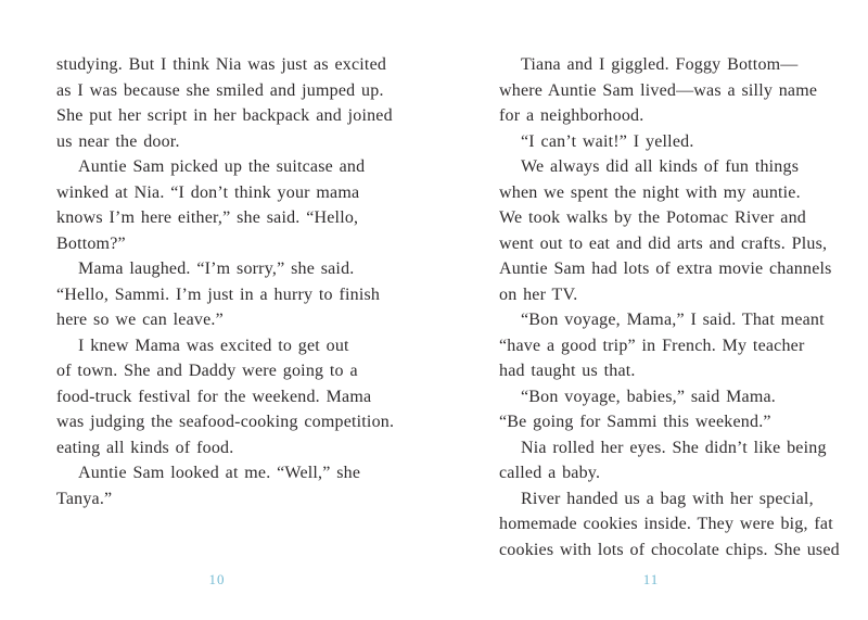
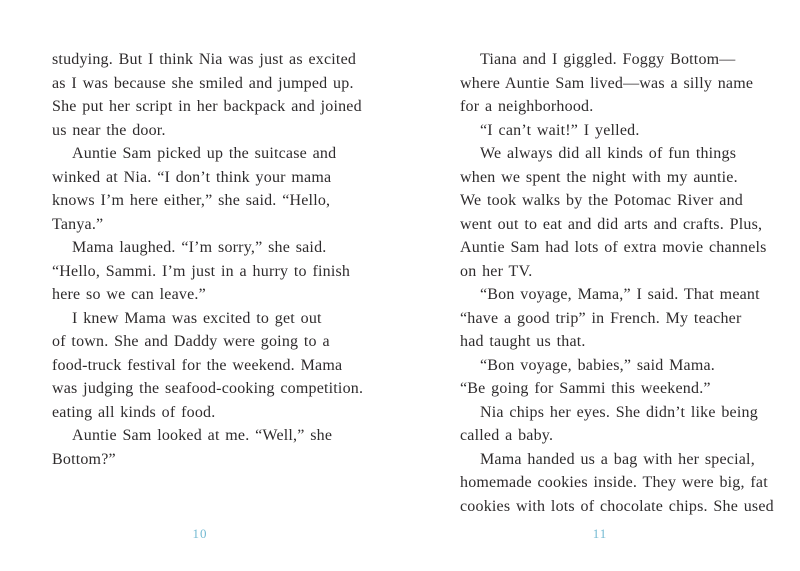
  studying. But I think Nia was just as excited
  as I was because she smiled and jumped up.
  She put her script in her backpack and joined
  us near the door.
  Auntie Sam picked up the suitcase and
  winked at Nia. “I don’t think your mama
  knows I’m here either,” she said. “Hello,
- Bottom?”
+ Tanya.”
  Mama laughed. “I’m sorry,” she said.
  “Hello, Sammi. I’m just in a hurry to finish
  here so we can leave.”
  I knew Mama was excited to get out
  of town. She and Daddy were going to a
  food-truck festival for the weekend. Mama
  was judging the seafood-cooking competition.
  eating all kinds of food.
  Auntie Sam looked at me. “Well,” she
- Tanya.”
+ Bottom?”
  10
  Tiana and I giggled. Foggy Bottom—
  where Auntie Sam lived—was a silly name
  for a neighborhood.
  “I can’t wait!” I yelled.
  We always did all kinds of fun things
  when we spent the night with my auntie.
  We took walks by the Potomac River and
  went out to eat and did arts and crafts. Plus,
  Auntie Sam had lots of extra movie channels
  on her TV.
  “Bon voyage, Mama,” I said. That meant
  “have a good trip” in French. My teacher
  had taught us that.
  “Bon voyage, babies,” said Mama.
  “Be going for Sammi this weekend.”
- Nia rolled her eyes. She didn’t like being
+ Nia chips her eyes. She didn’t like being
  called a baby.
- River handed us a bag with her special,
+ Mama handed us a bag with her special,
  homemade cookies inside. They were big, fat
  cookies with lots of chocolate chips. She used
  11
